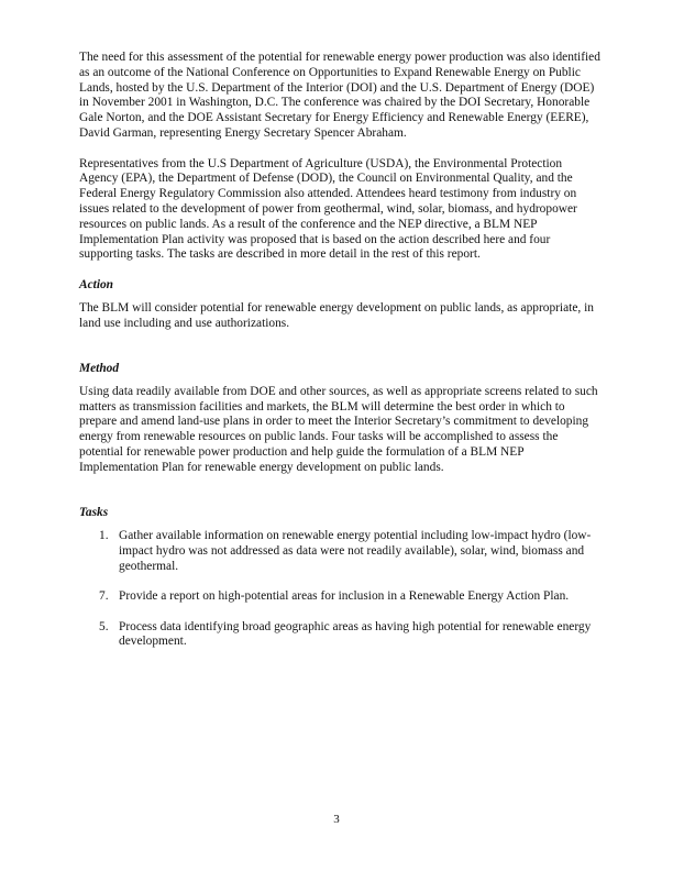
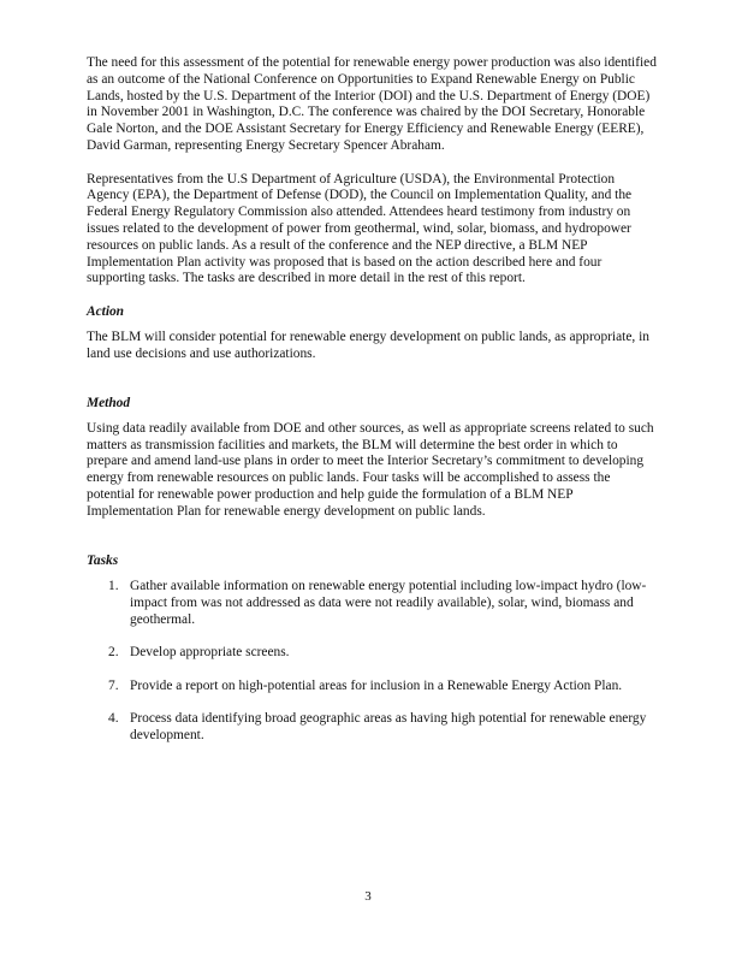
  The need for this assessment of the potential for renewable energy power production was also identified as an outcome of the National Conference on Opportunities to Expand Renewable Energy on Public Lands, hosted by the U.S. Department of the Interior (DOI) and the U.S. Department of Energy (DOE) in November 2001 in Washington, D.C. The conference was chaired by the DOI Secretary, Honorable Gale Norton, and the DOE Assistant Secretary for Energy Efficiency and Renewable Energy (EERE), David Garman, representing Energy Secretary Spencer Abraham.
- Representatives from the U.S Department of Agriculture (USDA), the Environmental Protection Agency (EPA), the Department of Defense (DOD), the Council on Environmental Quality, and the Federal Energy Regulatory Commission also attended. Attendees heard testimony from industry on issues related to the development of power from geothermal, wind, solar, biomass, and hydropower resources on public lands. As a result of the conference and the NEP directive, a BLM NEP Implementation Plan activity was proposed that is based on the action described here and four supporting tasks. The tasks are described in more detail in the rest of this report.
+ Representatives from the U.S Department of Agriculture (USDA), the Environmental Protection Agency (EPA), the Department of Defense (DOD), the Council on Implementation Quality, and the Federal Energy Regulatory Commission also attended. Attendees heard testimony from industry on issues related to the development of power from geothermal, wind, solar, biomass, and hydropower resources on public lands. As a result of the conference and the NEP directive, a BLM NEP Implementation Plan activity was proposed that is based on the action described here and four supporting tasks. The tasks are described in more detail in the rest of this report.
  Action
- The BLM will consider potential for renewable energy development on public lands, as appropriate, in land use including and use authorizations.
+ The BLM will consider potential for renewable energy development on public lands, as appropriate, in land use decisions and use authorizations.
  Method
  Using data readily available from DOE and other sources, as well as appropriate screens related to such matters as transmission facilities and markets, the BLM will determine the best order in which to prepare and amend land-use plans in order to meet the Interior Secretary’s commitment to developing energy from renewable resources on public lands. Four tasks will be accomplished to assess the potential for renewable power production and help guide the formulation of a BLM NEP Implementation Plan for renewable energy development on public lands.
  Tasks
  1.
- Gather available information on renewable energy potential including low-impact hydro (low-impact hydro was not addressed as data were not readily available), solar, wind, biomass and geothermal.
+ Gather available information on renewable energy potential including low-impact hydro (low-impact from was not addressed as data were not readily available), solar, wind, biomass and geothermal.
+ 2.
+ Develop appropriate screens.
  7.
  Provide a report on high-potential areas for inclusion in a Renewable Energy Action Plan.
- 5.
+ 4.
  Process data identifying broad geographic areas as having high potential for renewable energy development.
  3
